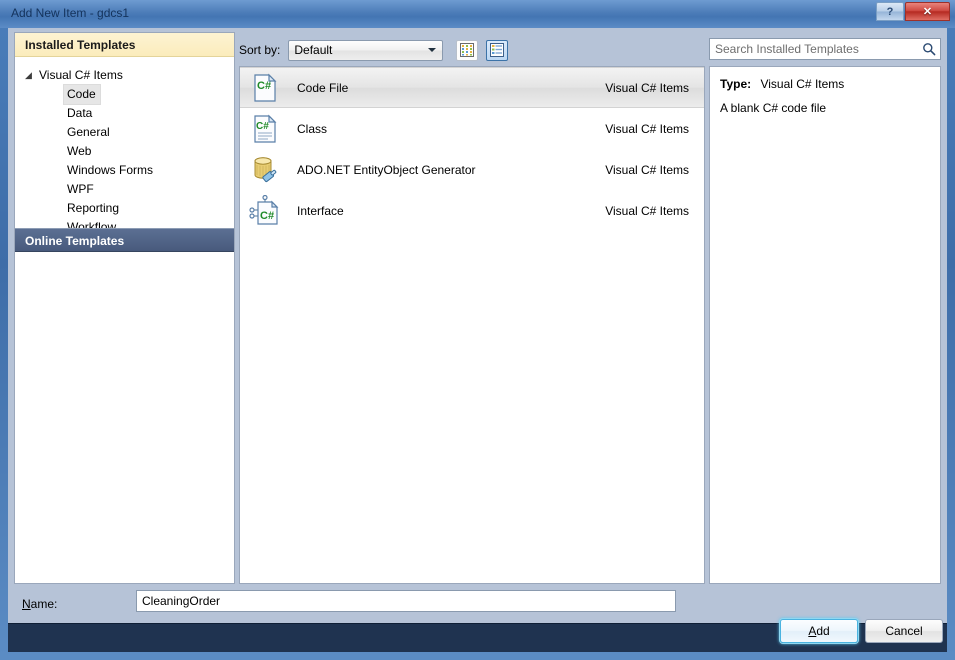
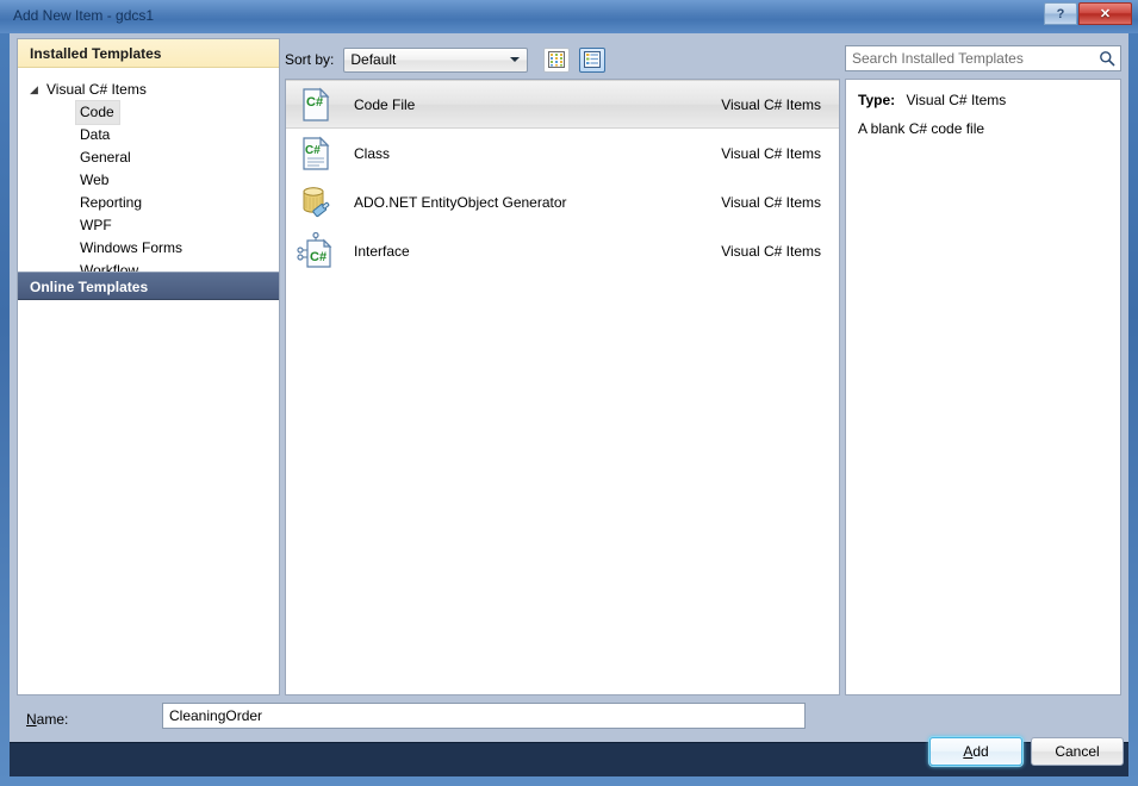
  Add New Item - gdcs1
  ?
  ✕
  Installed Templates
  ◢
  Visual C# Items
  Code
  Data
  General
  Web
- Windows Forms
+ Reporting
  WPF
- Reporting
+ Windows Forms
  Workflow
  Online Templates
  Sort by:
  Default
  C#
  Code File
  Visual C# Items
  C#
  Class
  Visual C# Items
  ADO.NET EntityObject Generator
  Visual C# Items
  C#
  Interface
  Visual C# Items
  Search Installed Templates
  Type: Visual C# Items
  A blank C# code file
  Name:
  CleaningOrder
  A
  dd
  Cancel
